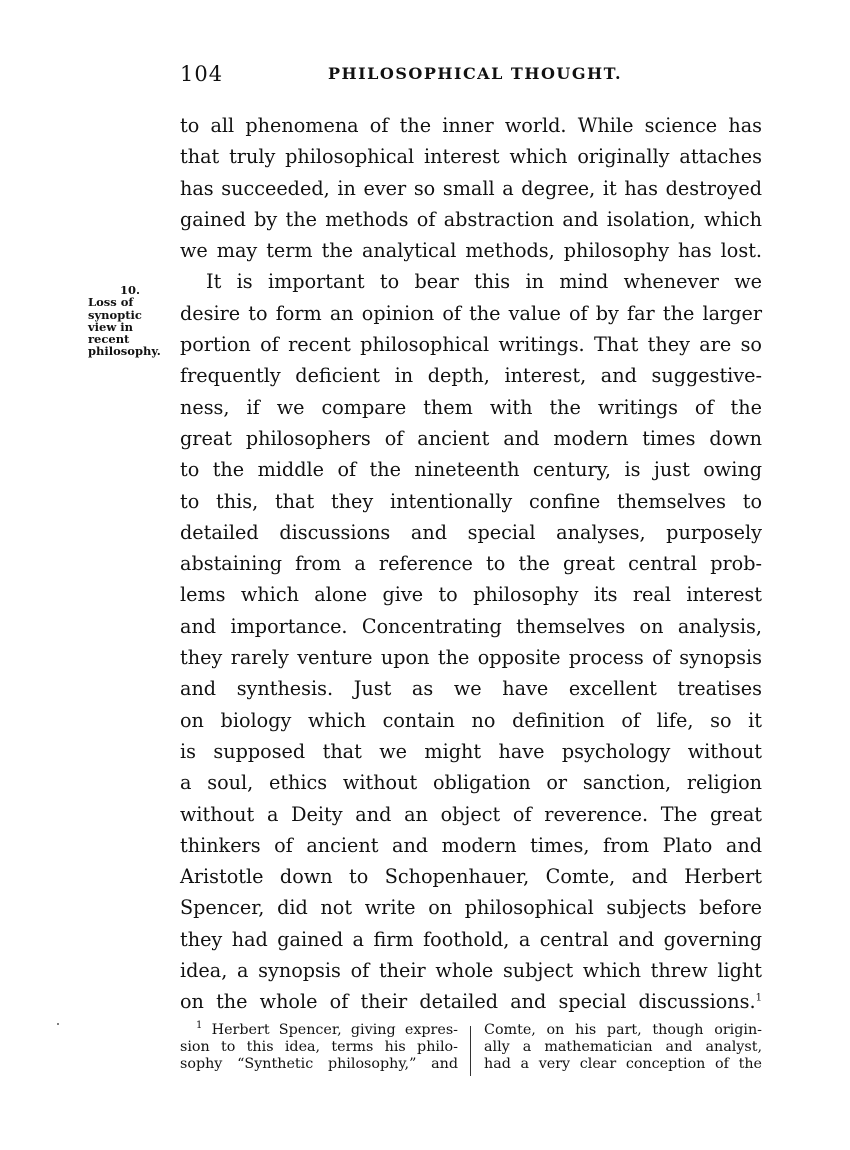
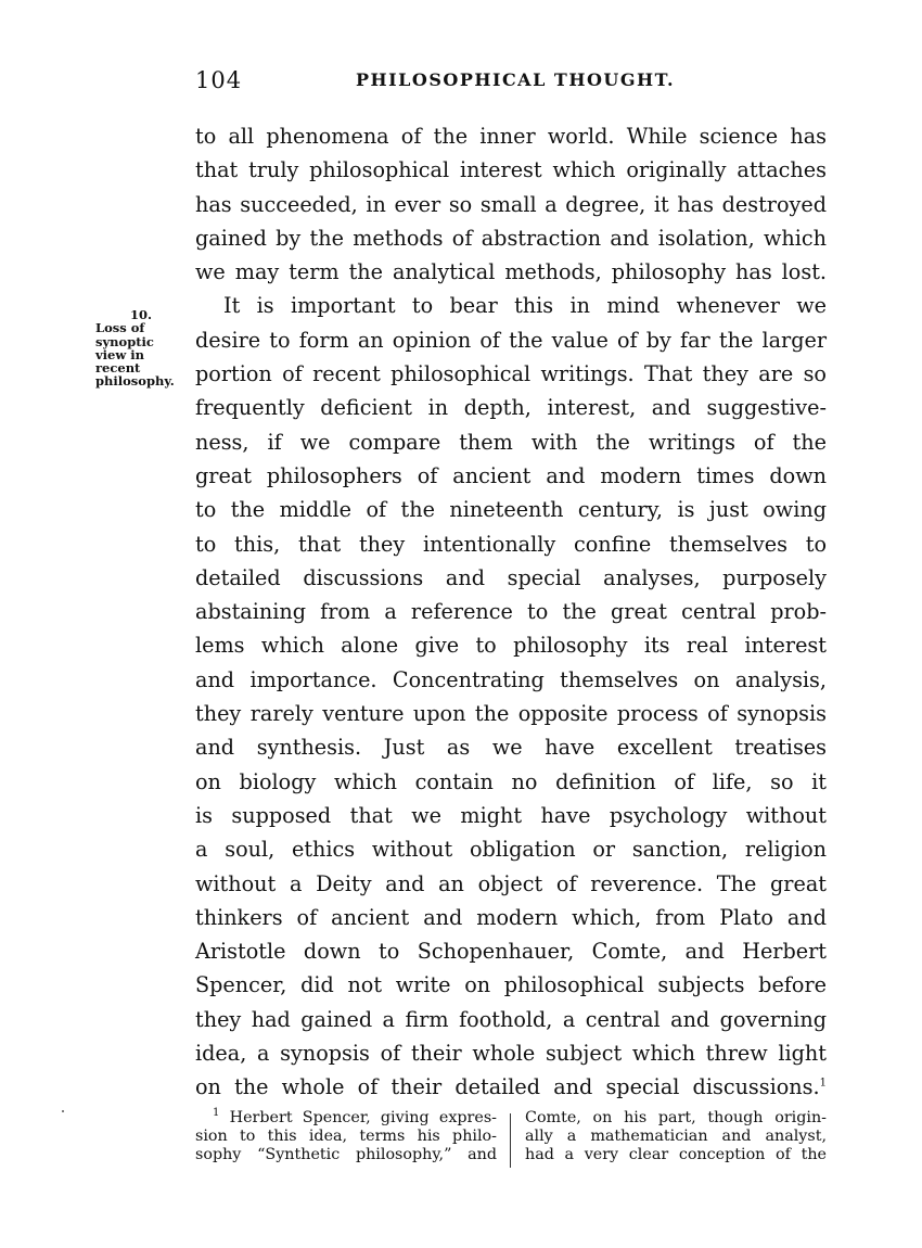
  104
  PHILOSOPHICAL THOUGHT.
  10.
  Loss of
  synoptic
  view in
  recent
  philosophy.
  to all phenomena of the inner world. While science has
  that truly philosophical interest which originally attaches
  has succeeded, in ever so small a degree, it has destroyed
  gained by the methods of abstraction and isolation, which
  we may term the analytical methods, philosophy has lost.
  It is important to bear this in mind whenever we
  desire to form an opinion of the value of by far the larger
  portion of recent philosophical writings. That they are so
  frequently deficient in depth, interest, and suggestive-
  ness, if we compare them with the writings of the
  great philosophers of ancient and modern times down
  to the middle of the nineteenth century, is just owing
  to this, that they intentionally confine themselves to
  detailed discussions and special analyses, purposely
  abstaining from a reference to the great central prob-
  lems which alone give to philosophy its real interest
  and importance. Concentrating themselves on analysis,
  they rarely venture upon the opposite process of synopsis
  and synthesis. Just as we have excellent treatises
  on biology which contain no definition of life, so it
  is supposed that we might have psychology without
  a soul, ethics without obligation or sanction, religion
  without a Deity and an object of reverence. The great
- thinkers of ancient and modern times, from Plato and
+ thinkers of ancient and modern which, from Plato and
  Aristotle down to Schopenhauer, Comte, and Herbert
  Spencer, did not write on philosophical subjects before
  they had gained a firm foothold, a central and governing
  idea, a synopsis of their whole subject which threw light
  on the whole of their detailed and special discussions.1
  1 Herbert Spencer, giving expres-
  sion to this idea, terms his philo-
  sophy “Synthetic philosophy,” and
  Comte, on his part, though origin-
  ally a mathematician and analyst,
  had a very clear conception of the
